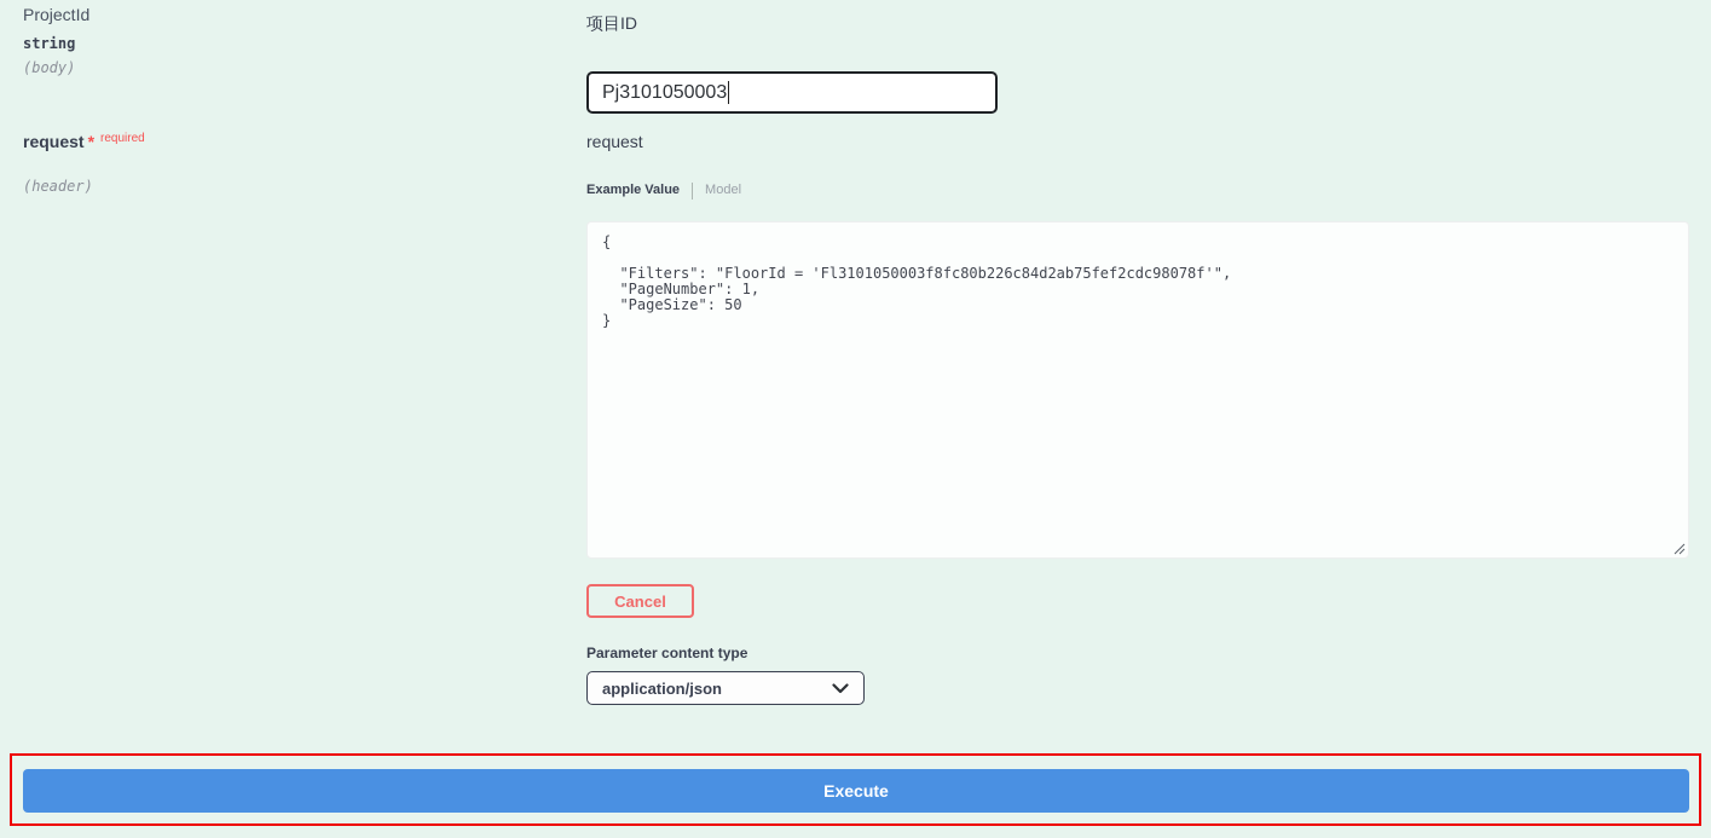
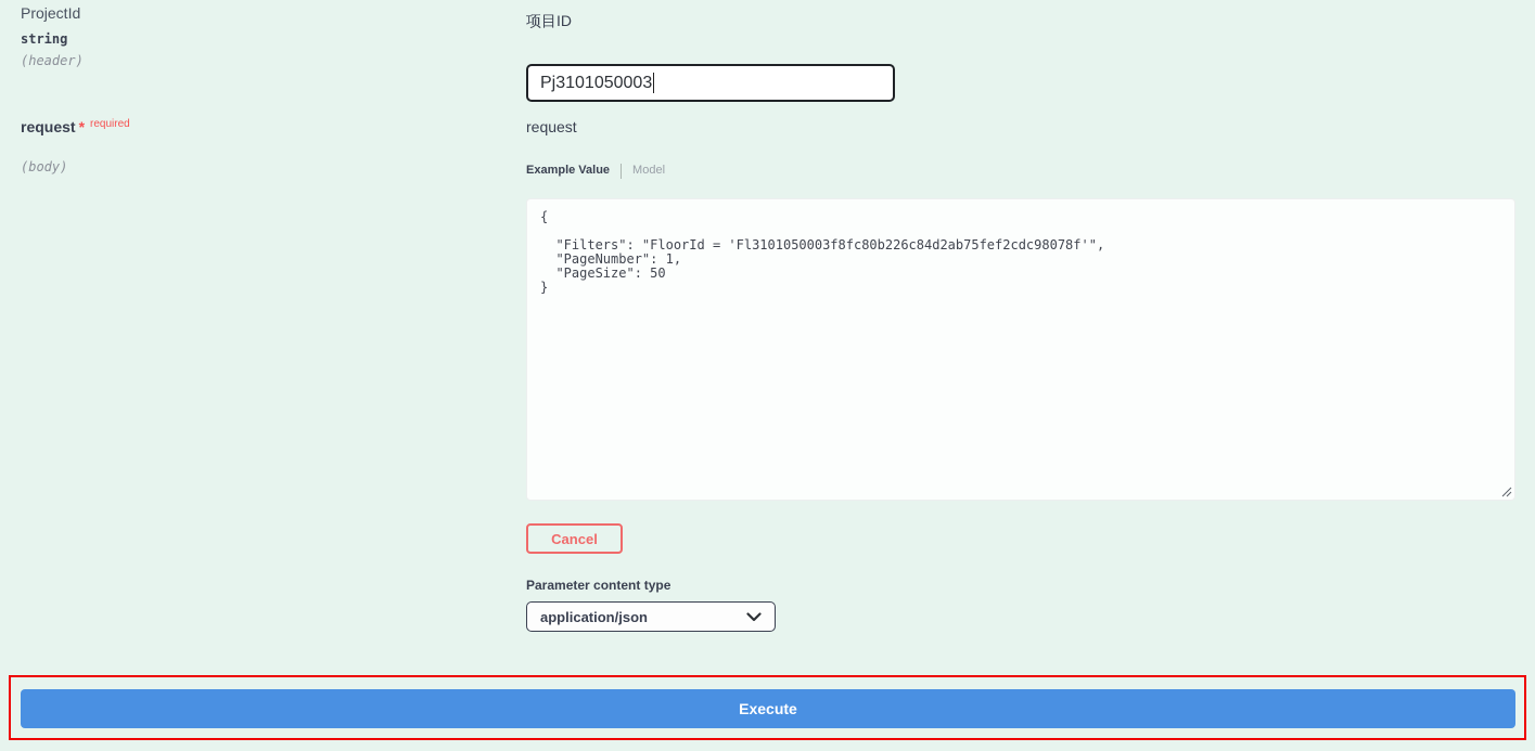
  ProjectId
  string
- (body)
+ (header)
  项目ID
  Pj3101050003
  request * required
- (header)
+ (body)
  request
  Example Value
  Model
  {
  "Filters": "FloorId = 'Fl3101050003f8fc80b226c84d2ab75fef2cdc98078f'",
  "PageNumber": 1,
  "PageSize": 50
  }
  Cancel
  Parameter content type
  application/json
  Execute
